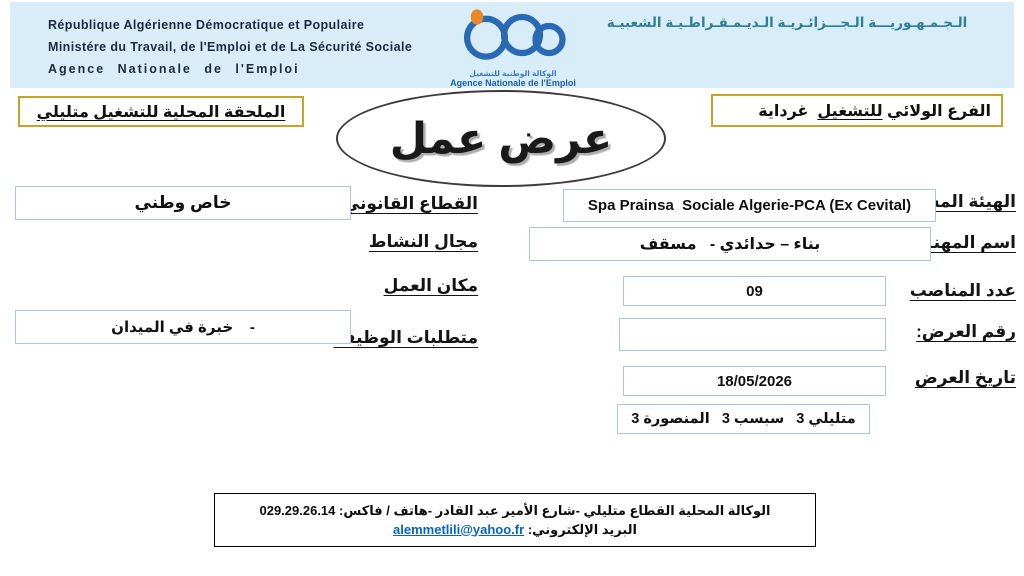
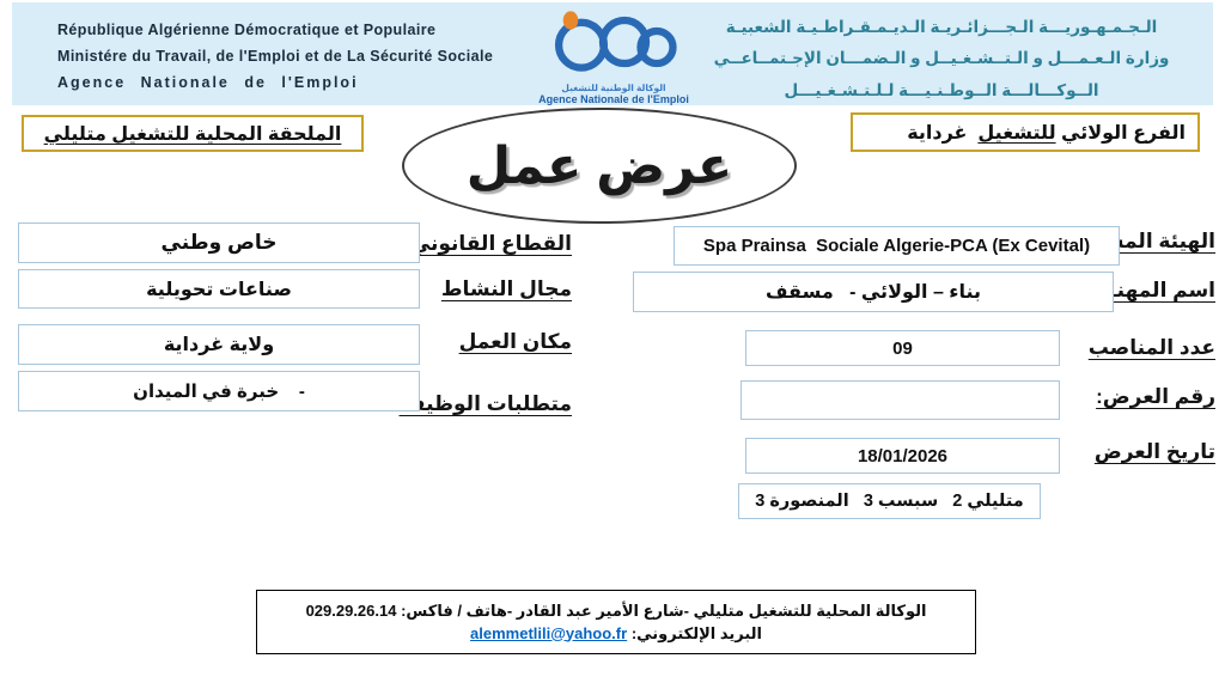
  République Algérienne Démocratique et Populaire
  Ministére du Travail, de l'Emploi et de La Sécurité Sociale
  Agence Nationale de l'Emploi
  الوكالة الوطنية للتشغيل
  Agence Nationale de l'Emploi
  الـجـمـهـوريـــة الـجـــزائـريـة الـديـمـقـراطـيـة الشعبيـة
+ وزارة الـعـمـــل و الـتــشـغـيــل و الـضمـــان الإجـتمــاعــي
+ الــوكـــالـــة الــوطـنـيـــة لـلـتـشـغـيـــل
  الملحقة المحلية للتشغيل متليلي
  الفرع الولائي
  للتشغيل
  غرداية
  عرض عمل
  عدد المناصب
  رقم العرض:
  تاريخ العرض
  Spa Prainsa Sociale Algerie-PCA (Ex Cevital)
- بناء – حدائدي - مسقف
+ بناء – الولائي - مسقف
  09
- 18/05/2026
+ 18/01/2026
- متليلي 3 سبسب 3 المنصورة 3
+ متليلي 2 سبسب 3 المنصورة 3
  القطاع القانوني
  مجال النشاط
  مكان العمل
  متطلبات الوظي
  خاص وطني
+ صناعات تحويلية
+ ولاية غرداية
  - خبرة في الميدان
- الوكالة المحلية القطاع متليلي -شارع الأمير عبد القادر -هاتف / فاكس: 029.29.26.14
+ الوكالة المحلية للتشغيل متليلي -شارع الأمير عبد القادر -هاتف / فاكس: 029.29.26.14
  البريد الإلكتروني: alemmetlili@yahoo.fr
